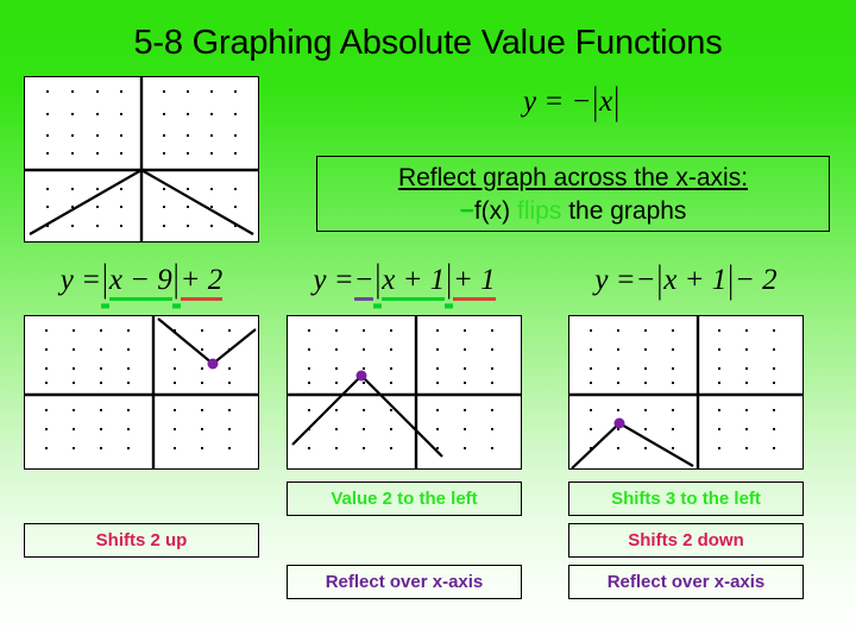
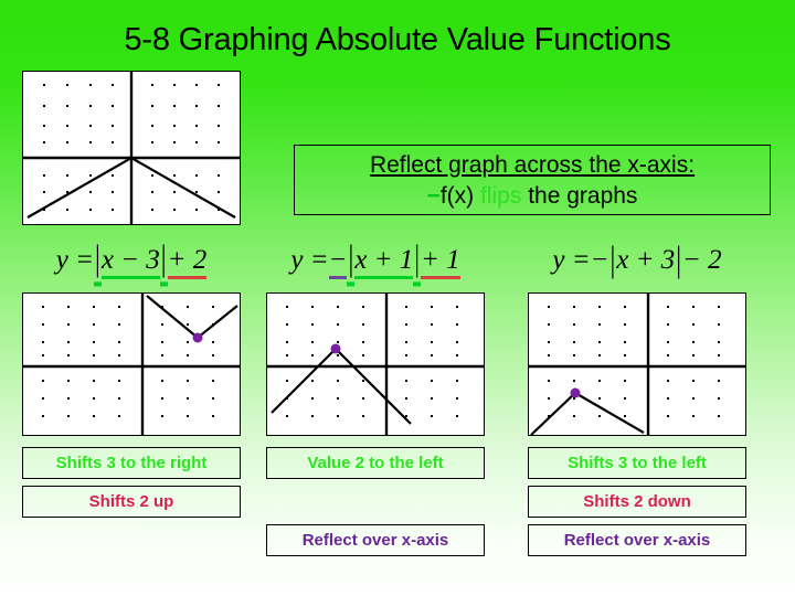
  5-8 Graphing Absolute Value Functions
- y = −|x|
  Reflect graph across the x-axis:
  −f(x) flips the graphs
- y =|x − 9|+ 2
+ y =|x − 3|+ 2
+ Shifts 3 to the right
  Shifts 2 up
  y =−|x + 1|+ 1
  Value 2 to the left
  Reflect over x-axis
- y =−|x + 1|− 2
+ y =−|x + 3|− 2
  Shifts 3 to the left
  Shifts 2 down
  Reflect over x-axis
